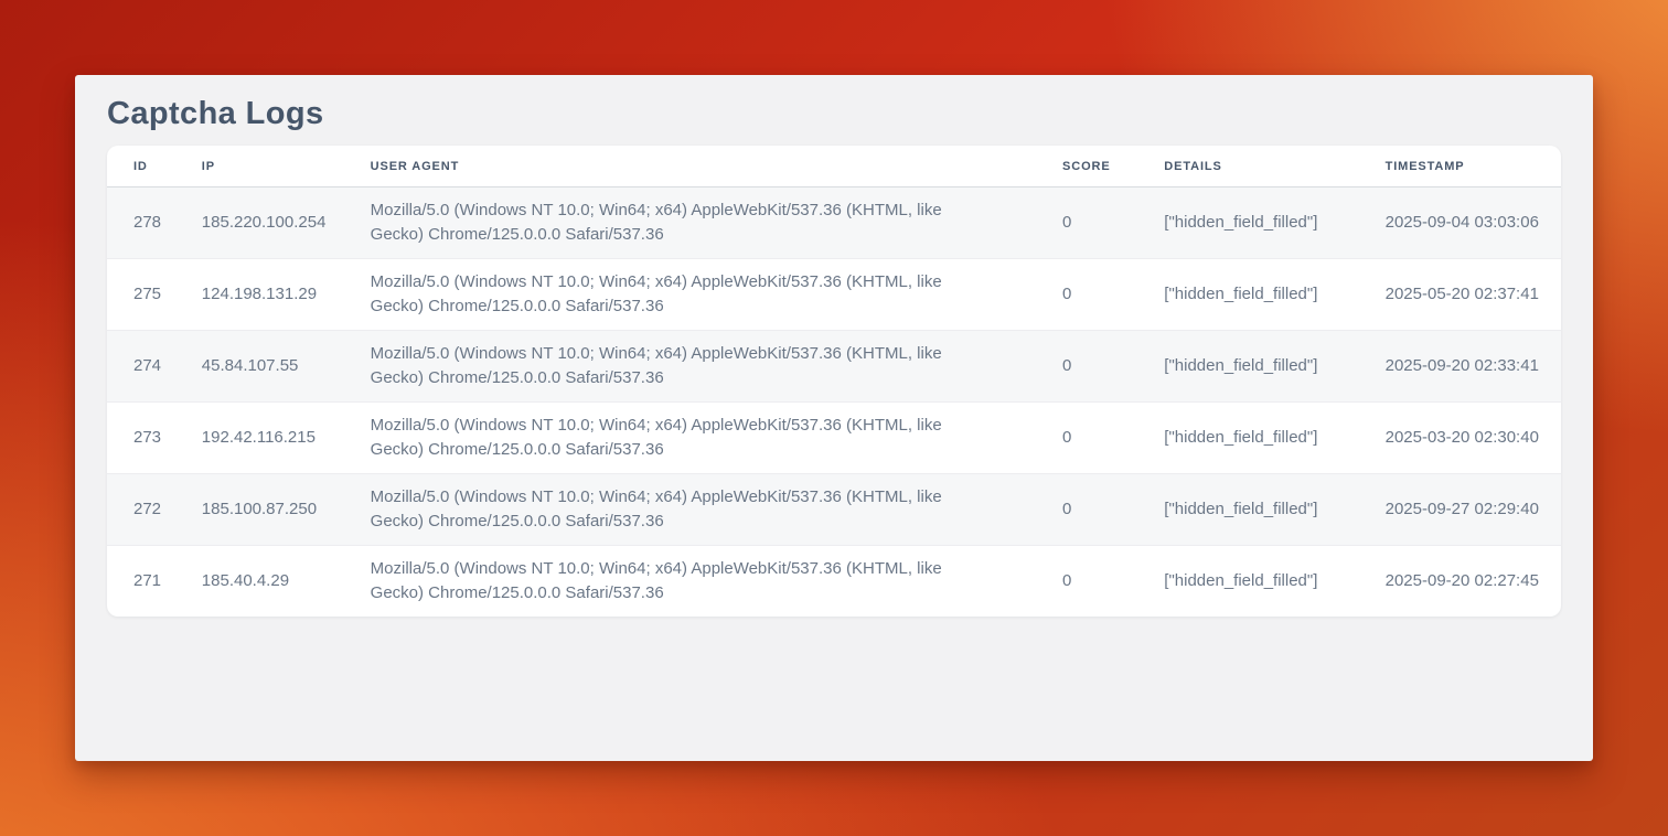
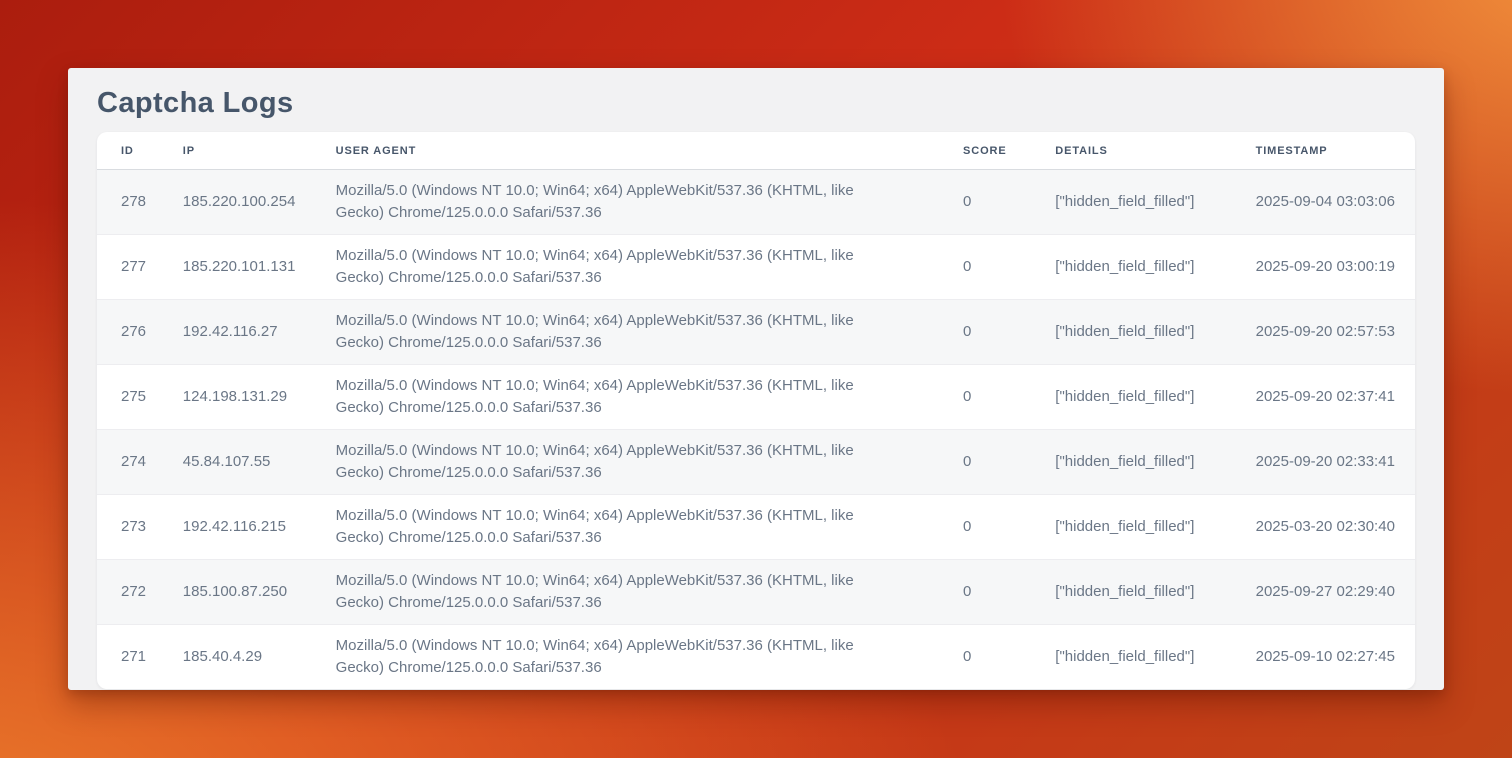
  Captcha Logs
  ID	IP	USER AGENT	SCORE	DETAILS	TIMESTAMP
  278	185.220.100.254	Mozilla/5.0 (Windows NT 10.0; Win64; x64) AppleWebKit/537.36 (KHTML, like Gecko) Chrome/125.0.0.0 Safari/537.36	0	["hidden_field_filled"]	2025-09-04 03:03:06
+ 277	185.220.101.131	Mozilla/5.0 (Windows NT 10.0; Win64; x64) AppleWebKit/537.36 (KHTML, like Gecko) Chrome/125.0.0.0 Safari/537.36	0	["hidden_field_filled"]	2025-09-20 03:00:19
+ 276	192.42.116.27	Mozilla/5.0 (Windows NT 10.0; Win64; x64) AppleWebKit/537.36 (KHTML, like Gecko) Chrome/125.0.0.0 Safari/537.36	0	["hidden_field_filled"]	2025-09-20 02:57:53
- 275	124.198.131.29	Mozilla/5.0 (Windows NT 10.0; Win64; x64) AppleWebKit/537.36 (KHTML, like Gecko) Chrome/125.0.0.0 Safari/537.36	0	["hidden_field_filled"]	2025-05-20 02:37:41
+ 275	124.198.131.29	Mozilla/5.0 (Windows NT 10.0; Win64; x64) AppleWebKit/537.36 (KHTML, like Gecko) Chrome/125.0.0.0 Safari/537.36	0	["hidden_field_filled"]	2025-09-20 02:37:41
  274	45.84.107.55	Mozilla/5.0 (Windows NT 10.0; Win64; x64) AppleWebKit/537.36 (KHTML, like Gecko) Chrome/125.0.0.0 Safari/537.36	0	["hidden_field_filled"]	2025-09-20 02:33:41
  273	192.42.116.215	Mozilla/5.0 (Windows NT 10.0; Win64; x64) AppleWebKit/537.36 (KHTML, like Gecko) Chrome/125.0.0.0 Safari/537.36	0	["hidden_field_filled"]	2025-03-20 02:30:40
  272	185.100.87.250	Mozilla/5.0 (Windows NT 10.0; Win64; x64) AppleWebKit/537.36 (KHTML, like Gecko) Chrome/125.0.0.0 Safari/537.36	0	["hidden_field_filled"]	2025-09-27 02:29:40
- 271	185.40.4.29	Mozilla/5.0 (Windows NT 10.0; Win64; x64) AppleWebKit/537.36 (KHTML, like Gecko) Chrome/125.0.0.0 Safari/537.36	0	["hidden_field_filled"]	2025-09-20 02:27:45
+ 271	185.40.4.29	Mozilla/5.0 (Windows NT 10.0; Win64; x64) AppleWebKit/537.36 (KHTML, like Gecko) Chrome/125.0.0.0 Safari/537.36	0	["hidden_field_filled"]	2025-09-10 02:27:45
